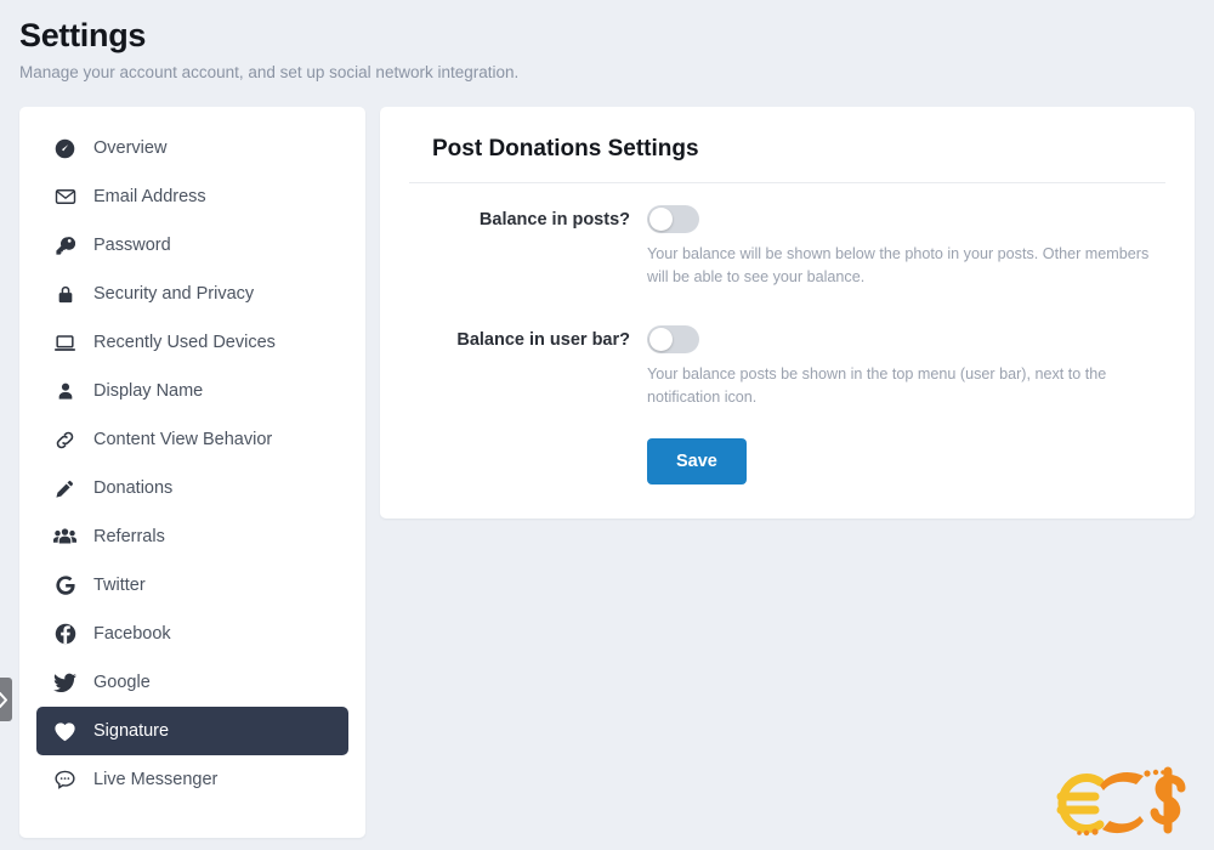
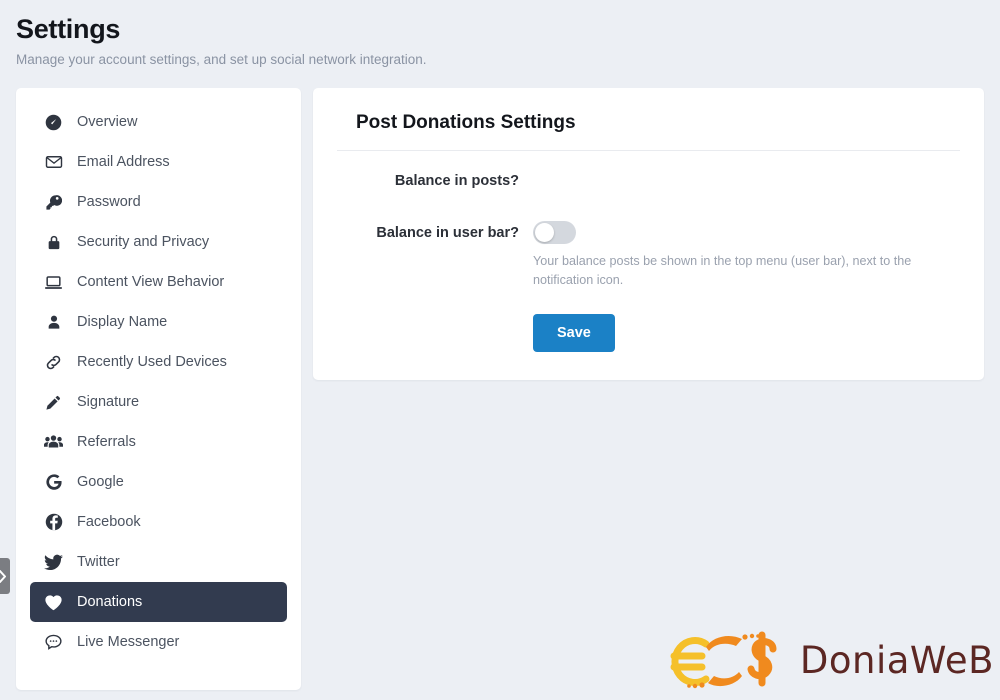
  Settings
- Manage your account account, and set up social network integration.
+ Manage your account settings, and set up social network integration.
  Overview
  Email Address
  Password
  Security and Privacy
- Recently Used Devices
+ Content View Behavior
  Display Name
- Content View Behavior
+ Recently Used Devices
- Donations
+ Signature
  Referrals
- Twitter
+ Google
  Facebook
- Google
+ Twitter
- Signature
+ Donations
  Live Messenger
  Post Donations Settings
  Balance in posts?
- Your balance will be shown below the photo in your posts. Other members will be able to see your balance.
  Balance in user bar?
  Your balance posts be shown in the top menu (user bar), next to the notification icon.
  Save
+ DoniaWeB
